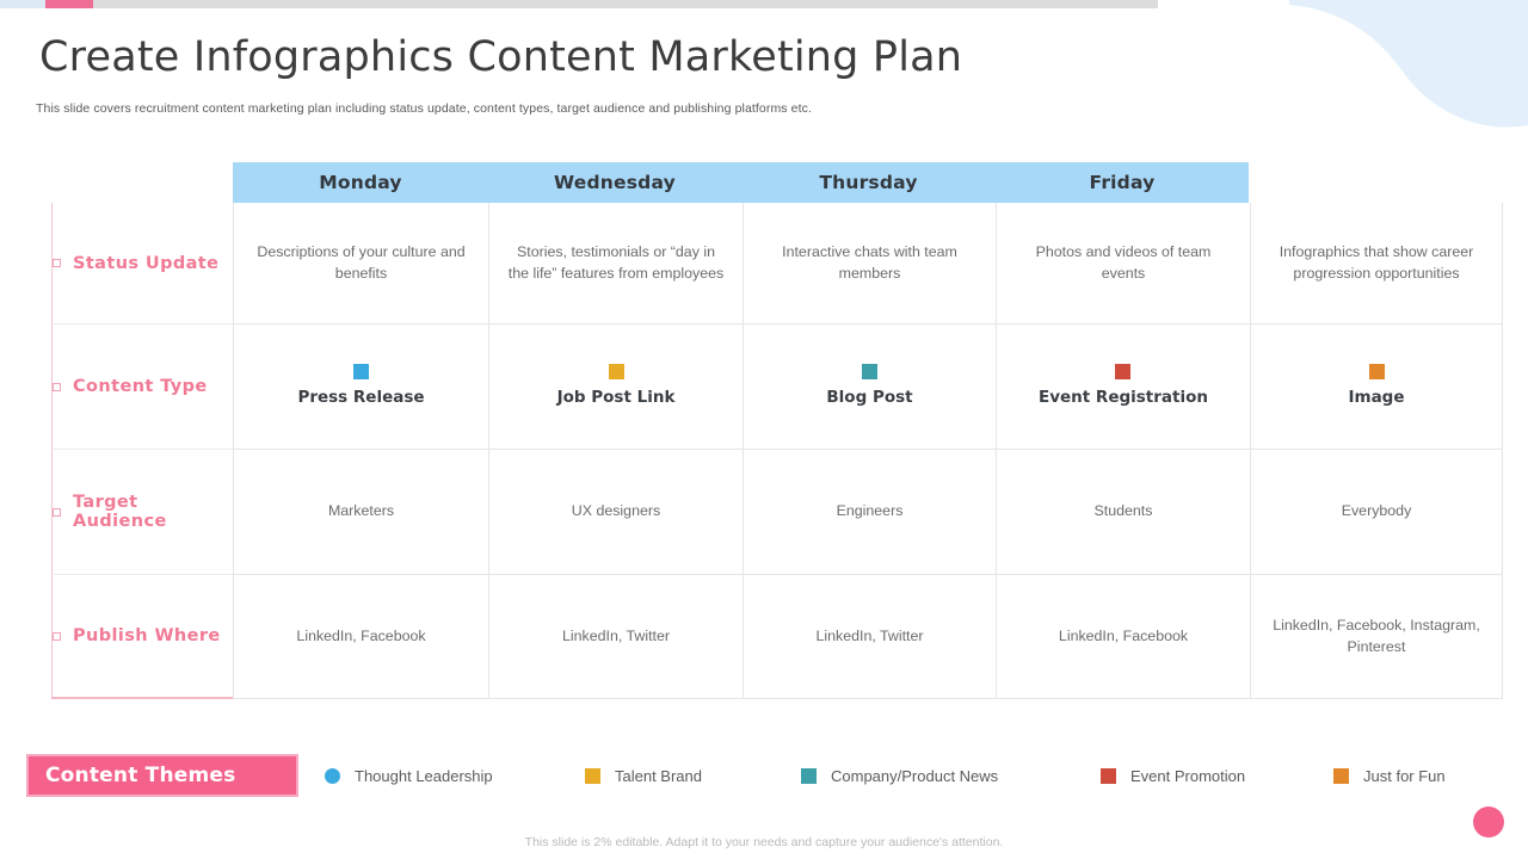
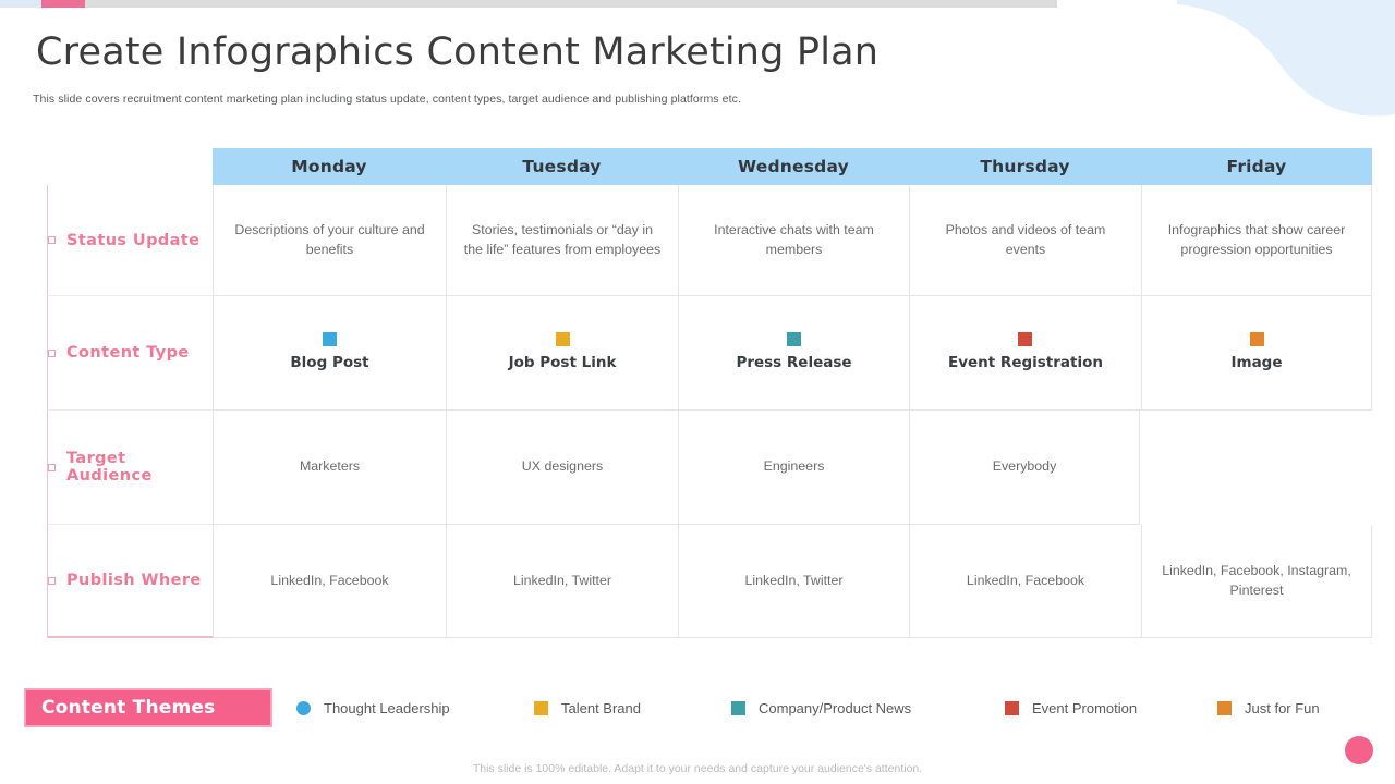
  Create Infographics Content Marketing Plan
  This slide covers recruitment content marketing plan including status update, content types, target audience and publishing platforms etc.
  Monday
+ Tuesday
  Wednesday
  Thursday
  Friday
  Status Update
  Descriptions of your culture and benefits
  Stories, testimonials or “day in the life” features from employees
  Interactive chats with team members
  Photos and videos of team events
  Infographics that show career progression opportunities
  Content Type
- Press Release
+ Blog Post
  Job Post Link
- Blog Post
+ Press Release
  Event Registration
  Image
  Target Audience
  Marketers
  UX designers
  Engineers
- Students
  Everybody
  Publish Where
  LinkedIn, Facebook
  LinkedIn, Twitter
  LinkedIn, Twitter
  LinkedIn, Facebook
  LinkedIn, Facebook, Instagram, Pinterest
  Content Themes
  Thought Leadership
  Talent Brand
  Company/Product News
  Event Promotion
  Just for Fun
- This slide is 2% editable. Adapt it to your needs and capture your audience's attention.
+ This slide is 100% editable. Adapt it to your needs and capture your audience's attention.
